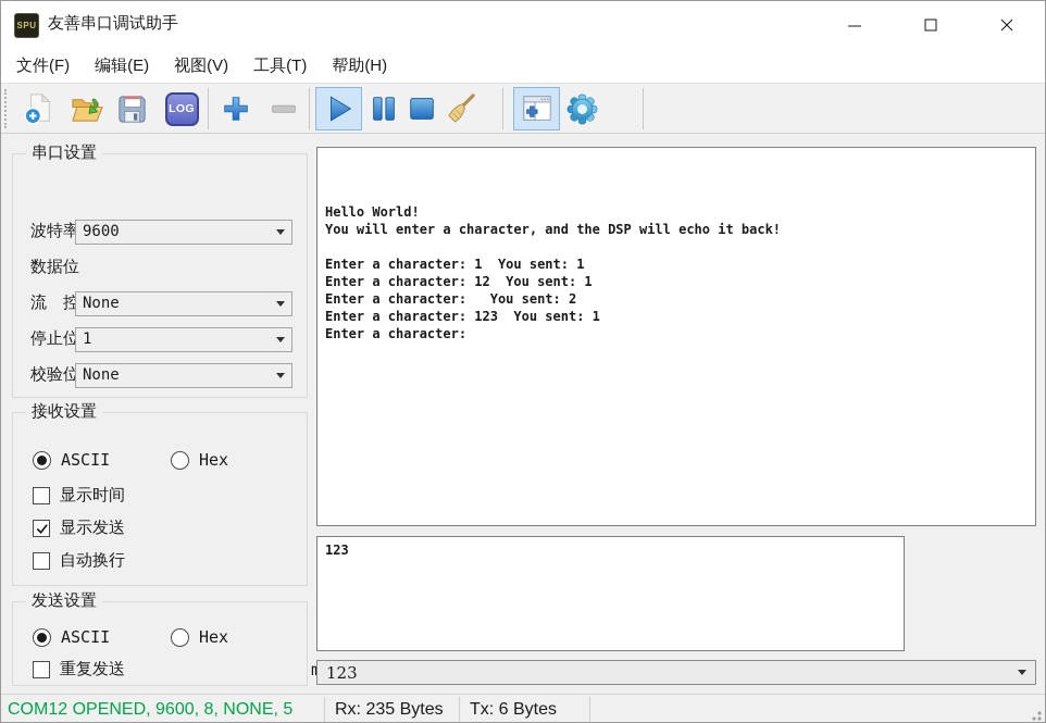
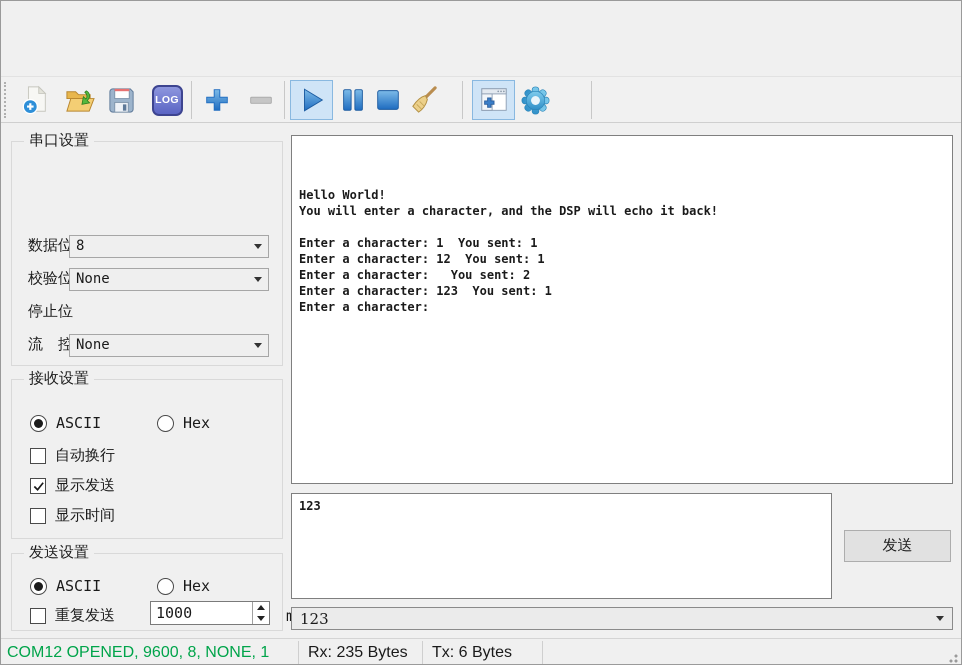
- SPU
- 友善串口调试助手
- 文件(F)
- 编辑(E)
- 视图(V)
- 工具(T)
- 帮助(H)
  LOG
  串口设置
- 波特率
- 9600
  数据位
+ 8
- 流 控
+ 校验位
  None
  停止位
- 1
- 校验位
+ 流 控
  None
  接收设置
  ASCII
  Hex
- 显示时间
+ 自动换行
  显示发送
- 自动换行
+ 显示时间
  发送设置
  ASCII
  Hex
  重复发送
+ 1000
  Hello World!
  You will enter a character, and the DSP will echo it back!
  Enter a character: 1 You sent: 1
  Enter a character: 12 You sent: 1
  Enter a character: You sent: 2
  Enter a character: 123 You sent: 1
  Enter a character:
  123
+ 发送
  123
- COM12 OPENED, 9600, 8, NONE, 5
+ COM12 OPENED, 9600, 8, NONE, 1
  Rx: 235 Bytes
  Tx: 6 Bytes
